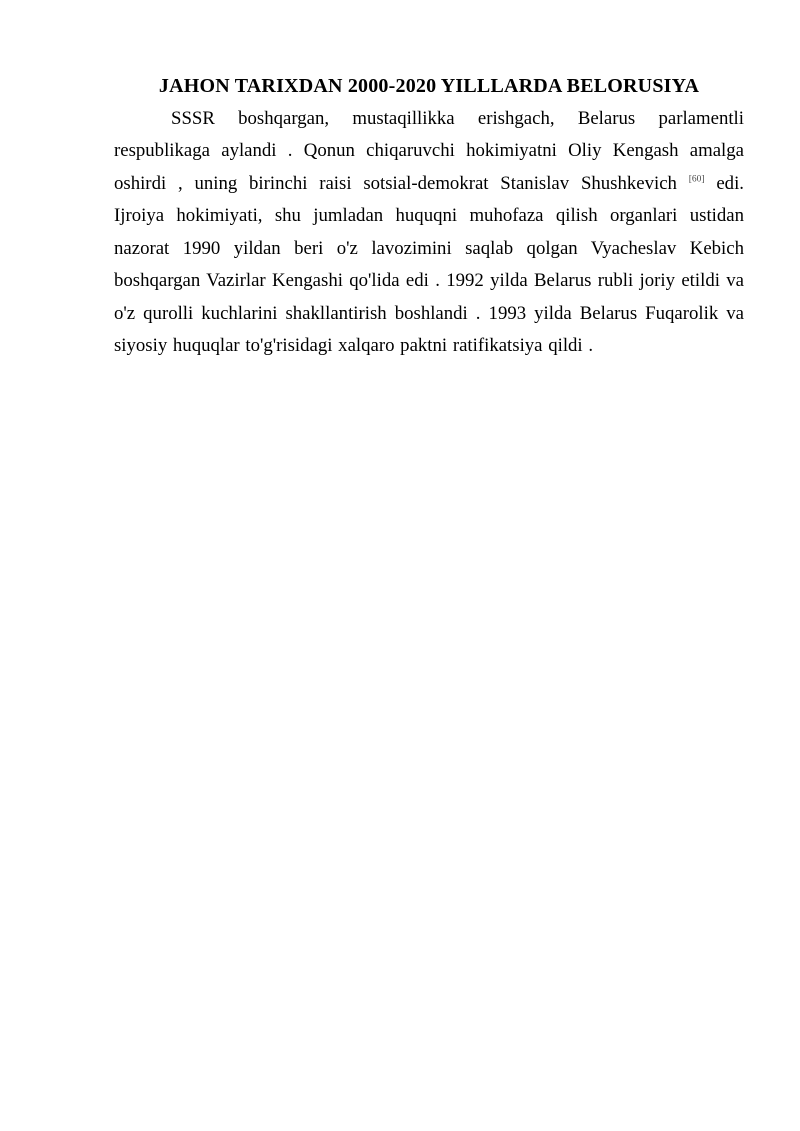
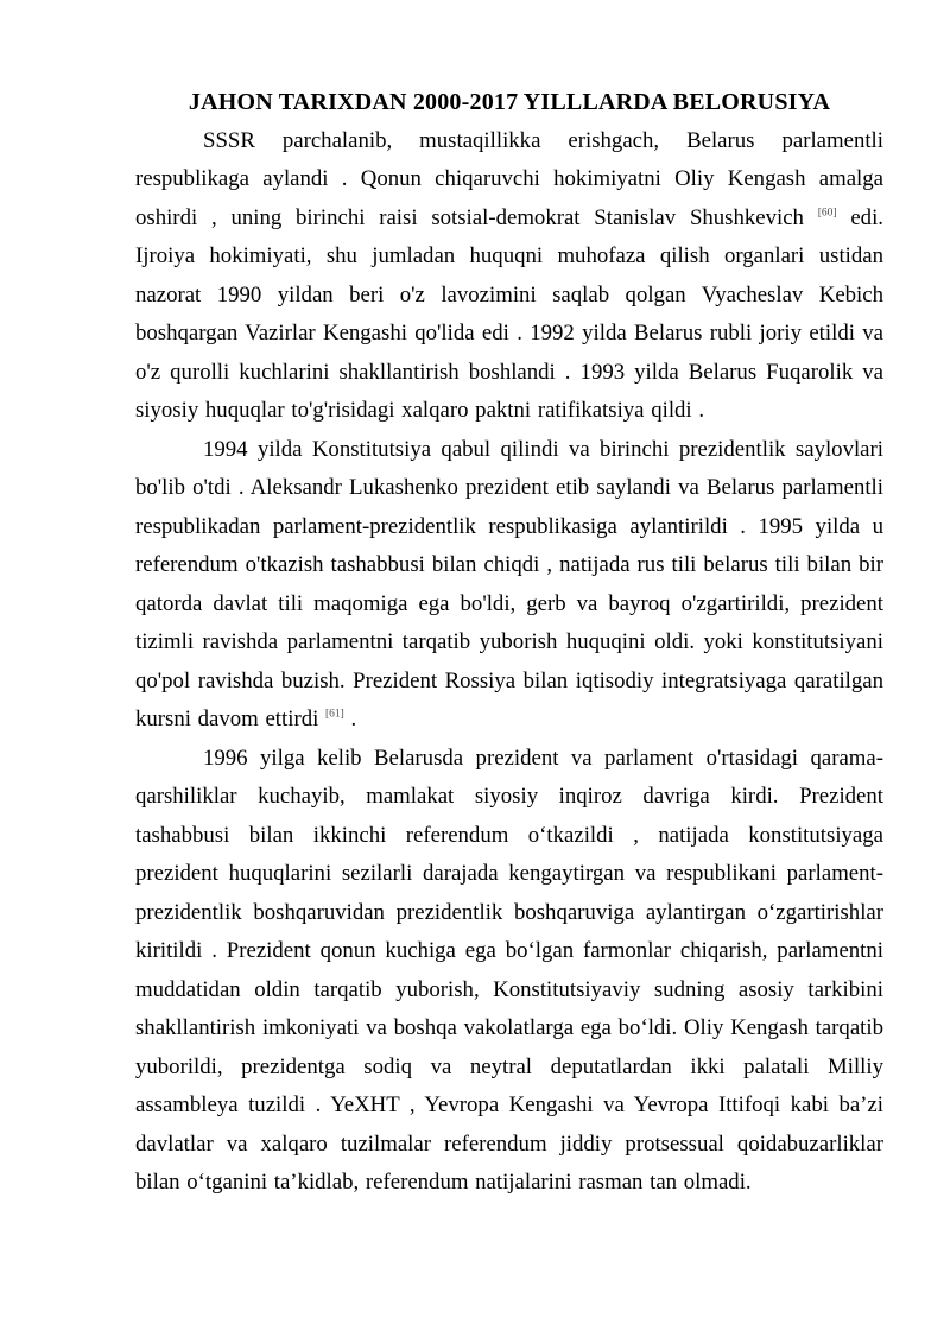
- JAHON TARIXDAN 2000-2020 YILLLARDA BELORUSIYA
+ JAHON TARIXDAN 2000-2017 YILLLARDA BELORUSIYA
- SSSR boshqargan, mustaqillikka erishgach, Belarus parlamentli respublikaga aylandi . Qonun chiqaruvchi hokimiyatni Oliy Kengash amalga oshirdi , uning birinchi raisi sotsial-demokrat Stanislav Shushkevich [60] edi. Ijroiya hokimiyati, shu jumladan huquqni muhofaza qilish organlari ustidan nazorat 1990 yildan beri o'z lavozimini saqlab qolgan Vyacheslav Kebich boshqargan Vazirlar Kengashi qo'lida edi . 1992 yilda Belarus rubli joriy etildi va o'z qurolli kuchlarini shakllantirish boshlandi . 1993 yilda Belarus Fuqarolik va siyosiy huquqlar to'g'risidagi xalqaro paktni ratifikatsiya qildi .
+ SSSR parchalanib, mustaqillikka erishgach, Belarus parlamentli respublikaga aylandi . Qonun chiqaruvchi hokimiyatni Oliy Kengash amalga oshirdi , uning birinchi raisi sotsial-demokrat Stanislav Shushkevich [60] edi. Ijroiya hokimiyati, shu jumladan huquqni muhofaza qilish organlari ustidan nazorat 1990 yildan beri o'z lavozimini saqlab qolgan Vyacheslav Kebich boshqargan Vazirlar Kengashi qo'lida edi . 1992 yilda Belarus rubli joriy etildi va o'z qurolli kuchlarini shakllantirish boshlandi . 1993 yilda Belarus Fuqarolik va siyosiy huquqlar to'g'risidagi xalqaro paktni ratifikatsiya qildi .
+ 1994 yilda Konstitutsiya qabul qilindi va birinchi prezidentlik saylovlari bo'lib o'tdi . Aleksandr Lukashenko prezident etib saylandi va Belarus parlamentli respublikadan parlament-prezidentlik respublikasiga aylantirildi . 1995 yilda u referendum o'tkazish tashabbusi bilan chiqdi , natijada rus tili belarus tili bilan bir qatorda davlat tili maqomiga ega bo'ldi, gerb va bayroq o'zgartirildi, prezident tizimli ravishda parlamentni tarqatib yuborish huquqini oldi. yoki konstitutsiyani qo'pol ravishda buzish. Prezident Rossiya bilan iqtisodiy integratsiyaga qaratilgan kursni davom ettirdi [61] .
+ 1996 yilga kelib Belarusda prezident va parlament o'rtasidagi qarama-qarshiliklar kuchayib, mamlakat siyosiy inqiroz davriga kirdi. Prezident tashabbusi bilan ikkinchi referendum oʻtkazildi , natijada konstitutsiyaga prezident huquqlarini sezilarli darajada kengaytirgan va respublikani parlament-prezidentlik boshqaruvidan prezidentlik boshqaruviga aylantirgan oʻzgartirishlar kiritildi . Prezident qonun kuchiga ega boʻlgan farmonlar chiqarish, parlamentni muddatidan oldin tarqatib yuborish, Konstitutsiyaviy sudning asosiy tarkibini shakllantirish imkoniyati va boshqa vakolatlarga ega boʻldi. Oliy Kengash tarqatib yuborildi, prezidentga sodiq va neytral deputatlardan ikki palatali Milliy assambleya tuzildi . YeXHT , Yevropa Kengashi va Yevropa Ittifoqi kabi baʼzi davlatlar va xalqaro tuzilmalar referendum jiddiy protsessual qoidabuzarliklar bilan oʻtganini taʼkidlab, referendum natijalarini rasman tan olmadi.
